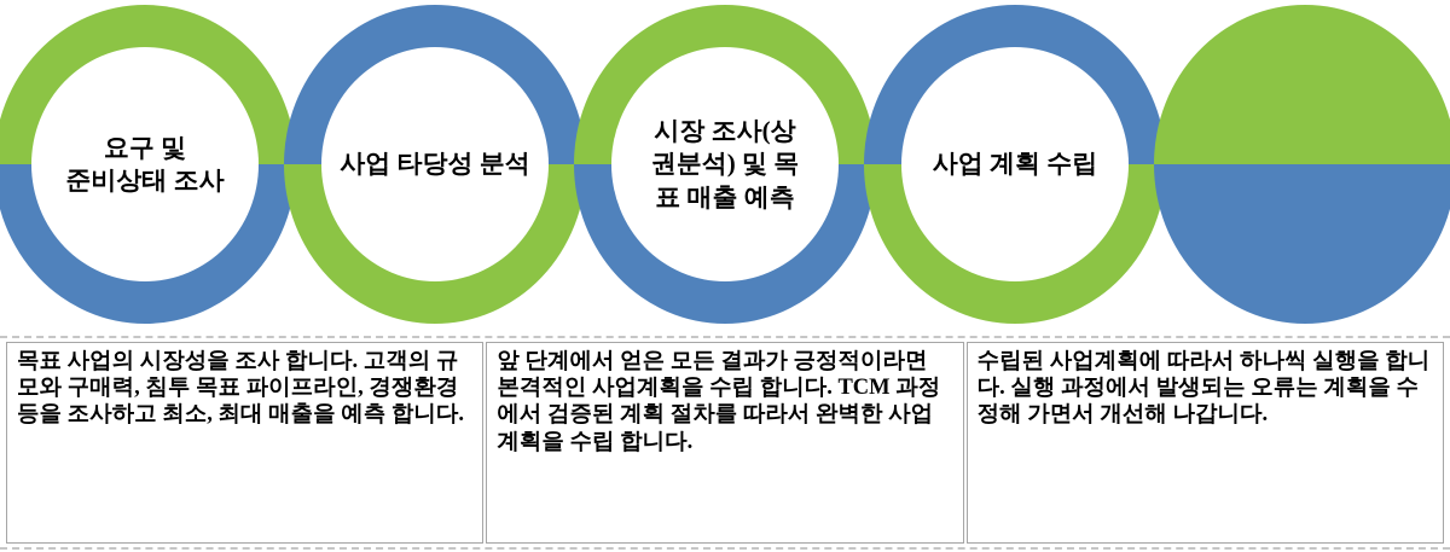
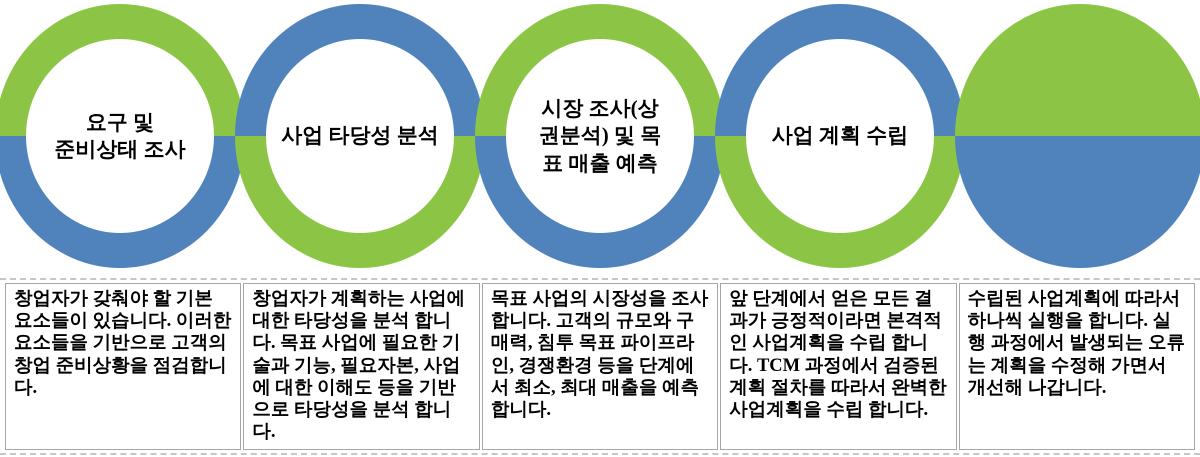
  요구 및
  준비상태 조사
  사업 타당성 분석
  시장 조사(상
  권분석) 및 목
  표 매출 예측
  사업 계획 수립
+ 창업자가 갖춰야 할 기본 요소들이 있습니다. 이러한 요소들을 기반으로 고객의 창업 준비상황을 점검합니다.
+ 창업자가 계획하는 사업에 대한 타당성을 분석 합니다. 목표 사업에 필요한 기술과 기능, 필요자본, 사업에 대한 이해도 등을 기반으로 타당성을 분석 합니다.
- 목표 사업의 시장성을 조사 합니다. 고객의 규모와 구매력, 침투 목표 파이프라인, 경쟁환경 등을 조사하고 최소, 최대 매출을 예측 합니다.
+ 목표 사업의 시장성을 조사 합니다. 고객의 규모와 구매력, 침투 목표 파이프라인, 경쟁환경 등을 단계에서 최소, 최대 매출을 예측 합니다.
  앞 단계에서 얻은 모든 결과가 긍정적이라면 본격적인 사업계획을 수립 합니다. TCM 과정에서 검증된 계획 절차를 따라서 완벽한 사업계획을 수립 합니다.
  수립된 사업계획에 따라서 하나씩 실행을 합니다. 실행 과정에서 발생되는 오류는 계획을 수정해 가면서 개선해 나갑니다.
